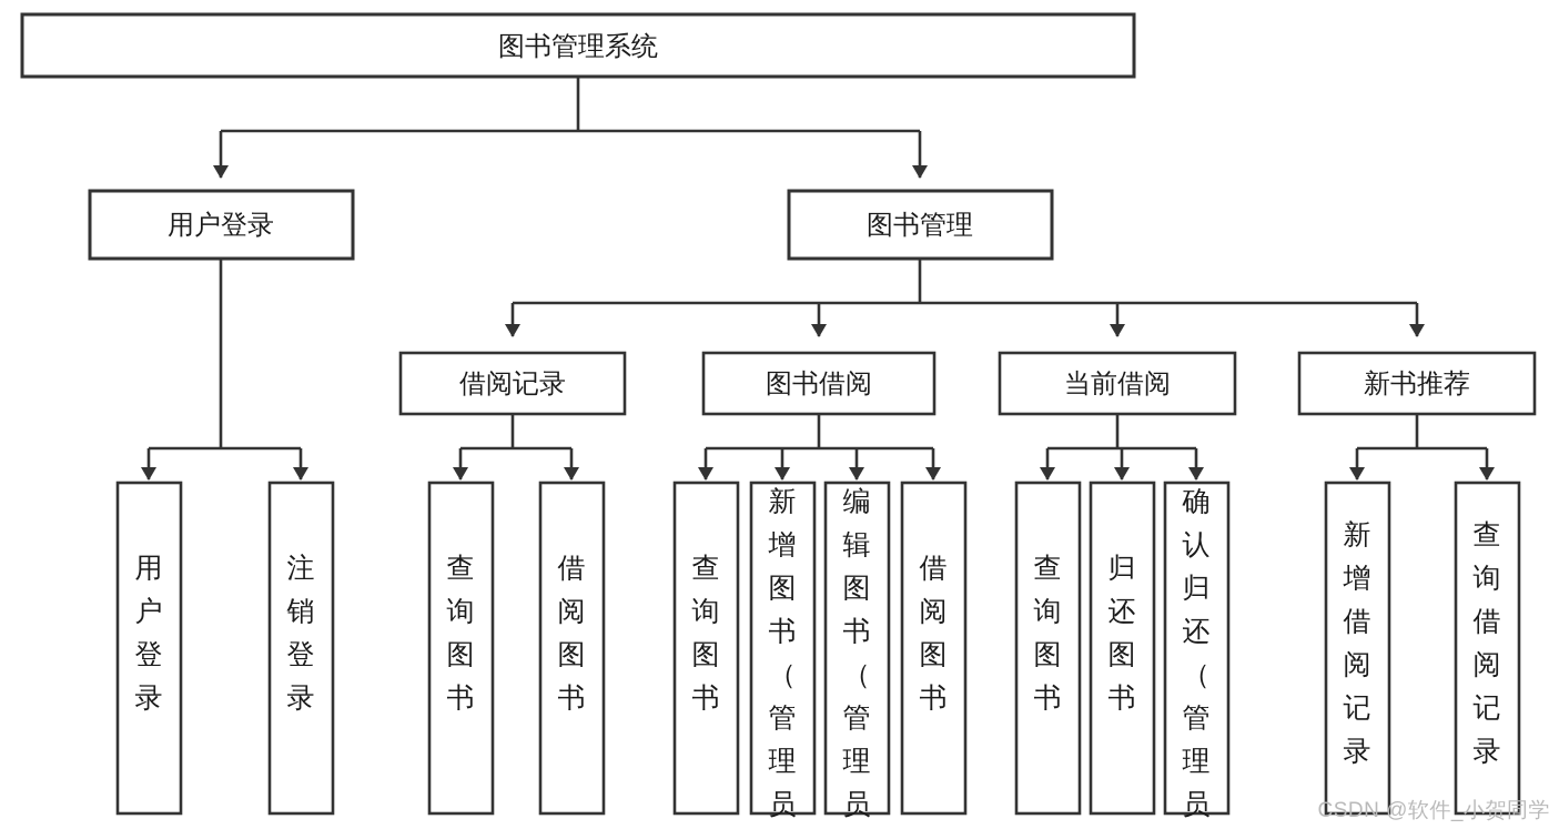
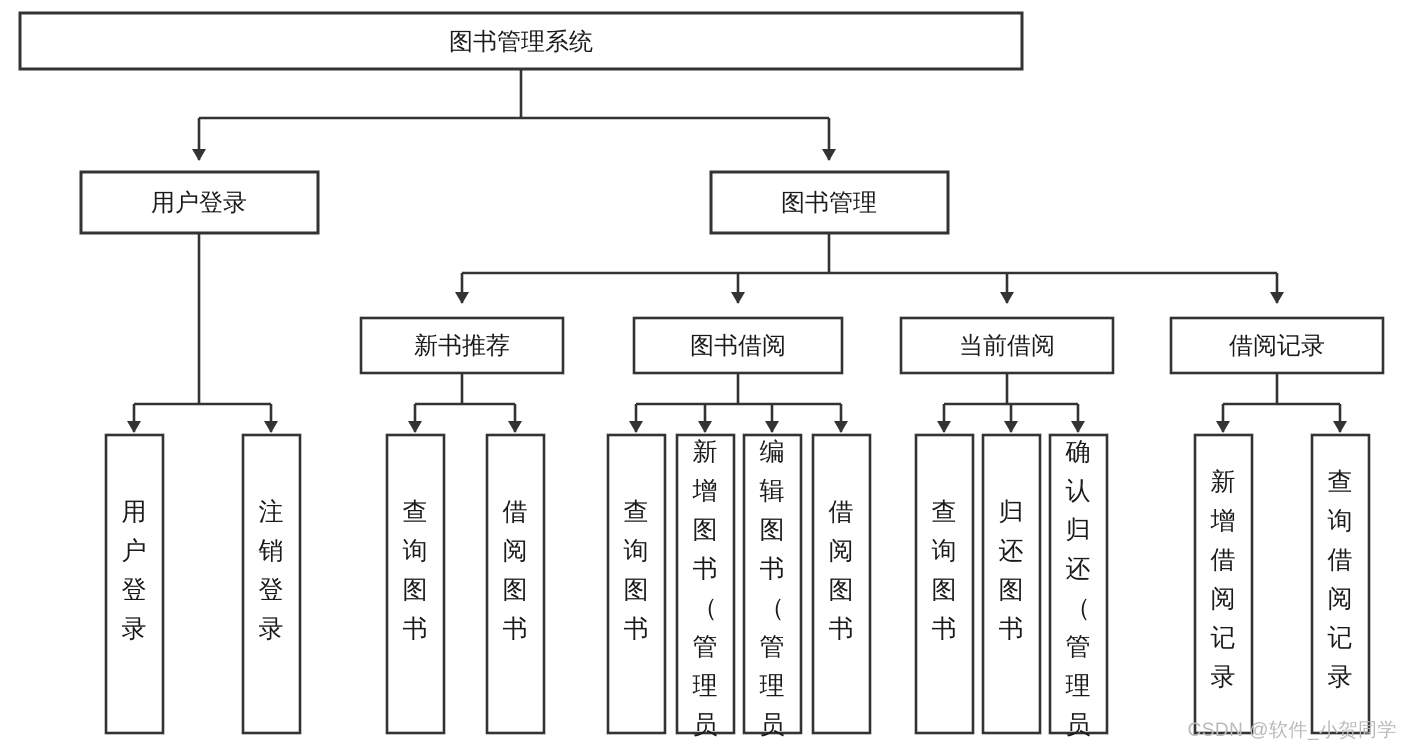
  图书管理系统
  用户登录
  图书管理
- 借阅记录
+ 新书推荐
  图书借阅
  当前借阅
- 新书推荐
+ 借阅记录
  用户登录
  注销登录
  查询图书
  借阅图书
  查询图书
  新增图书（管理员
  编辑图书（管理员
  借阅图书
  查询图书
  归还图书
  确认归还（管理员
  新增借阅记录
  查询借阅记录
  CSDN @软件_小贺同学
